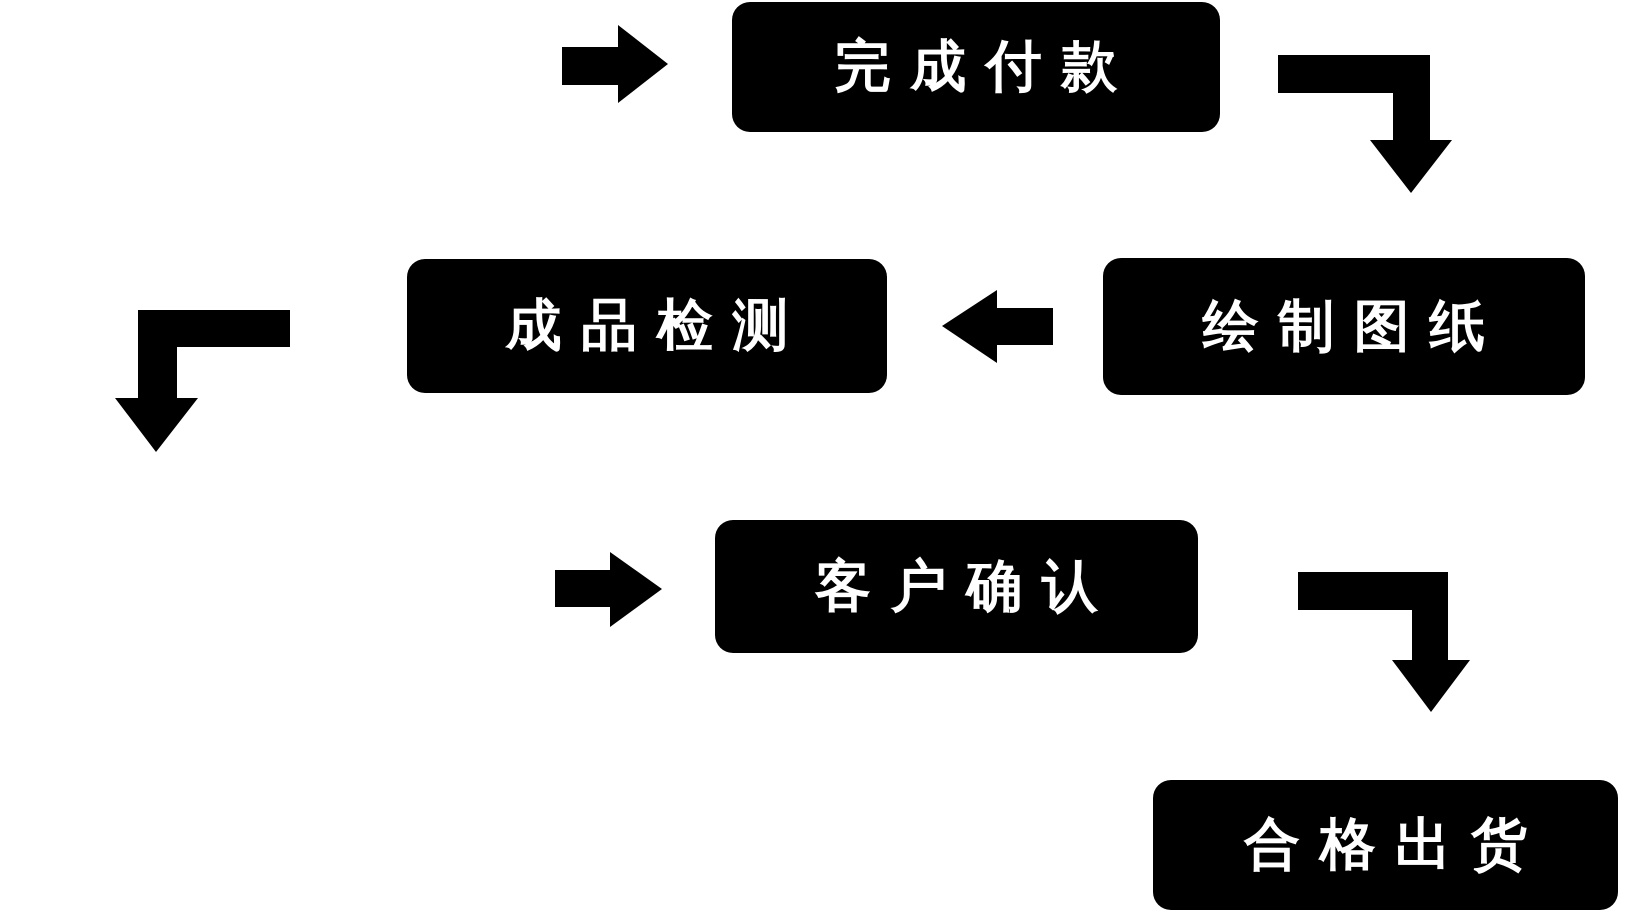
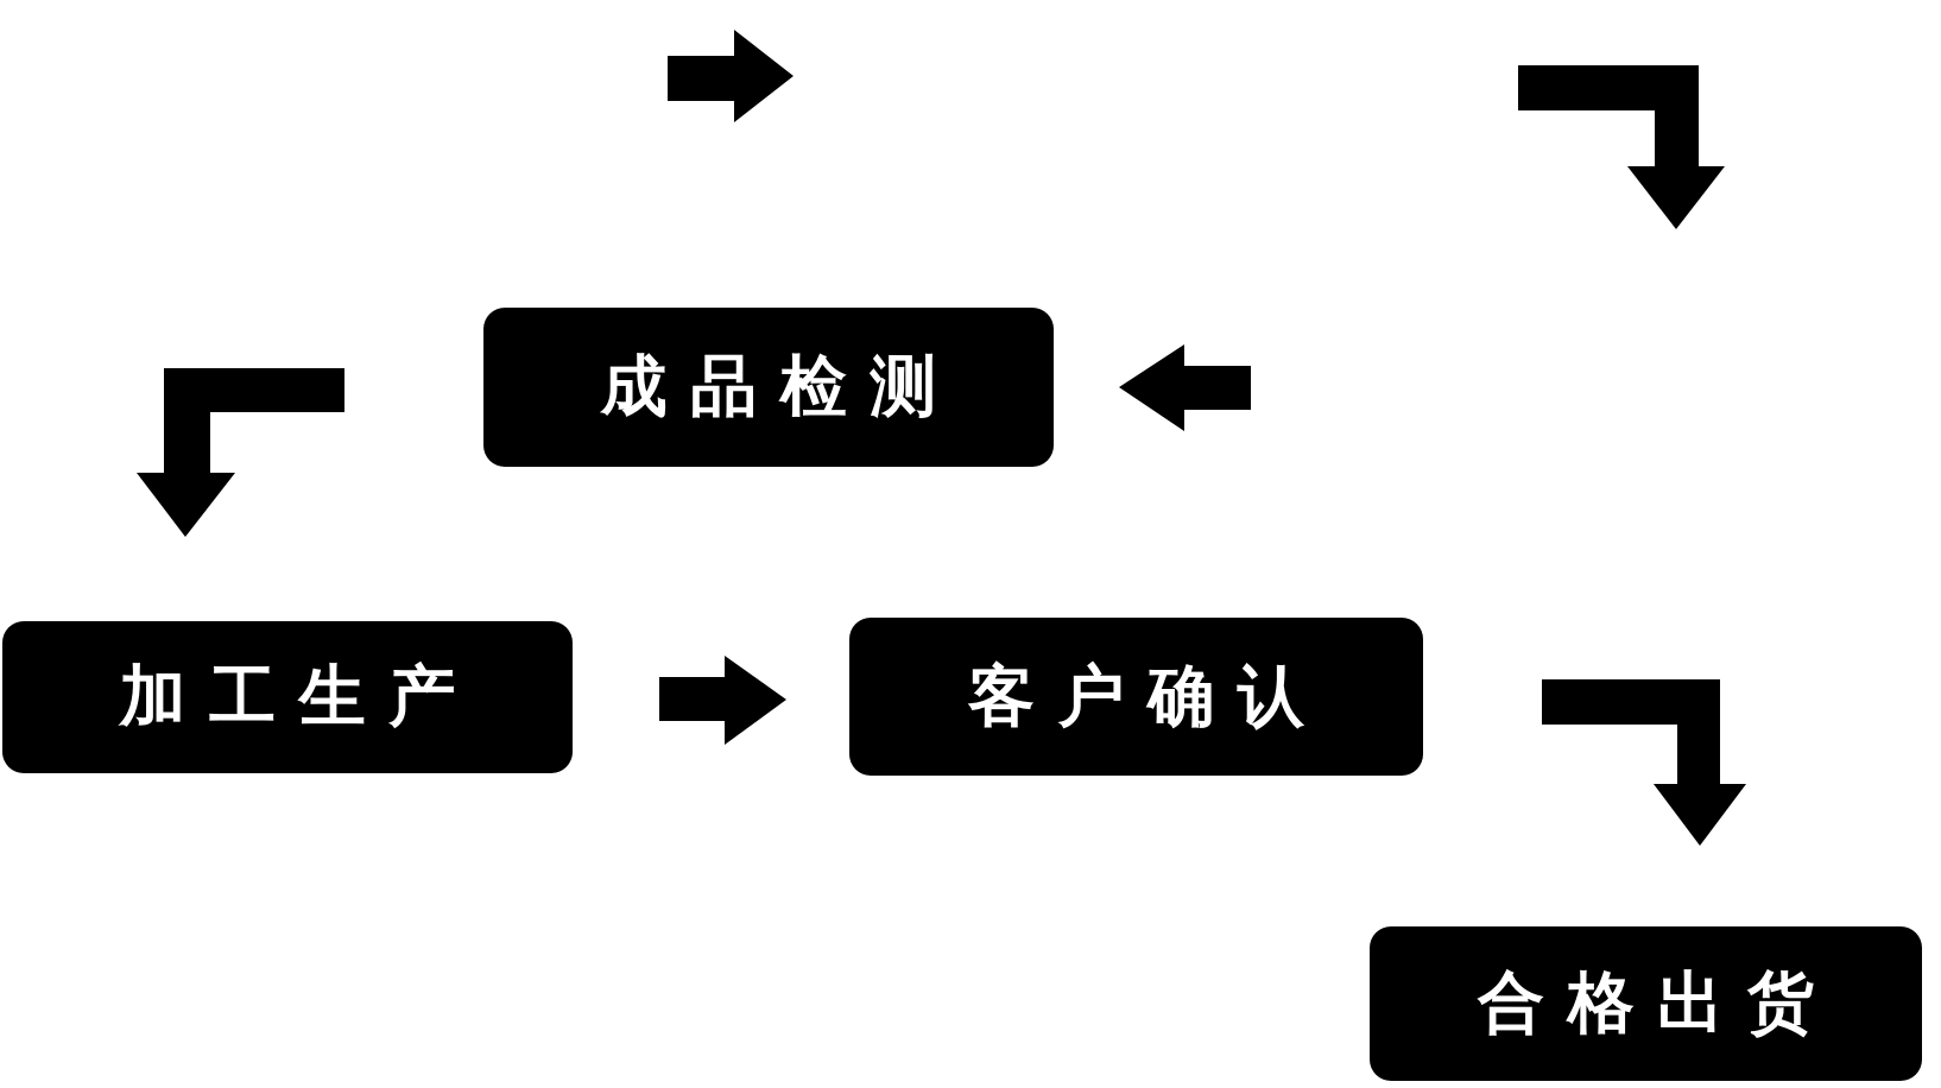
- 完成付款
- 绘制图纸
  成品检测
+ 加工生产
  客户确认
  合格出货
